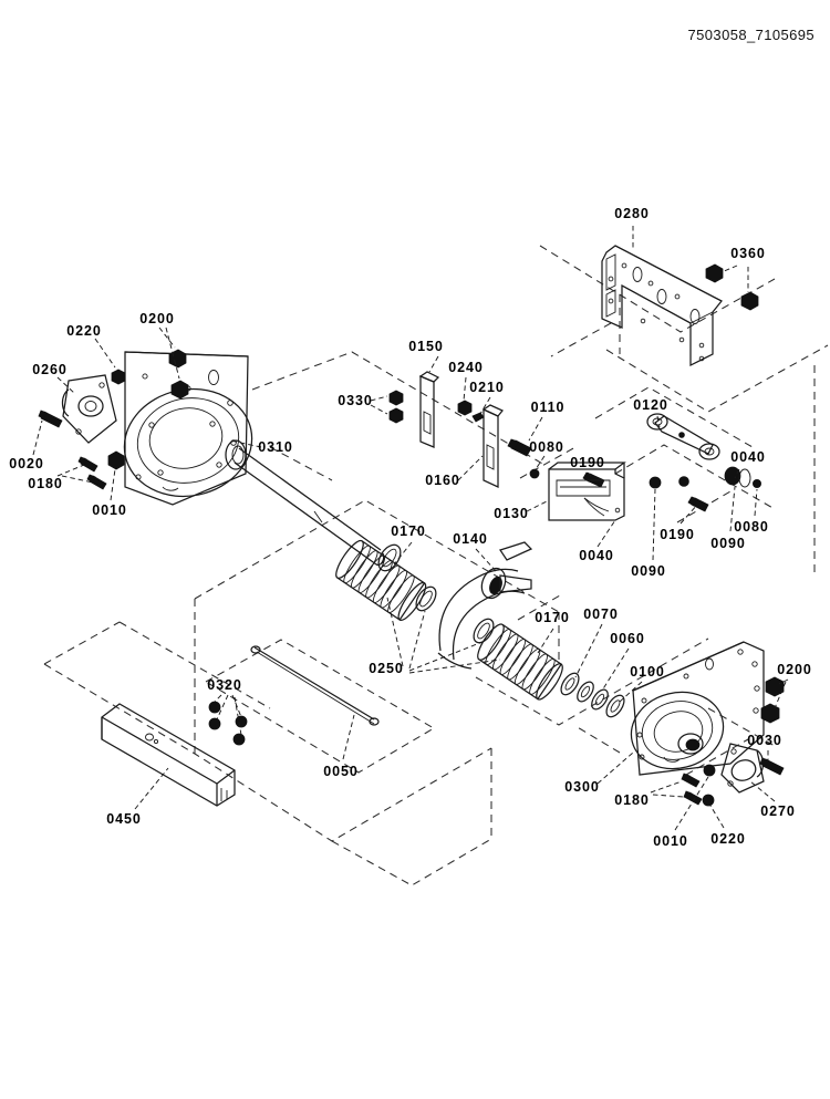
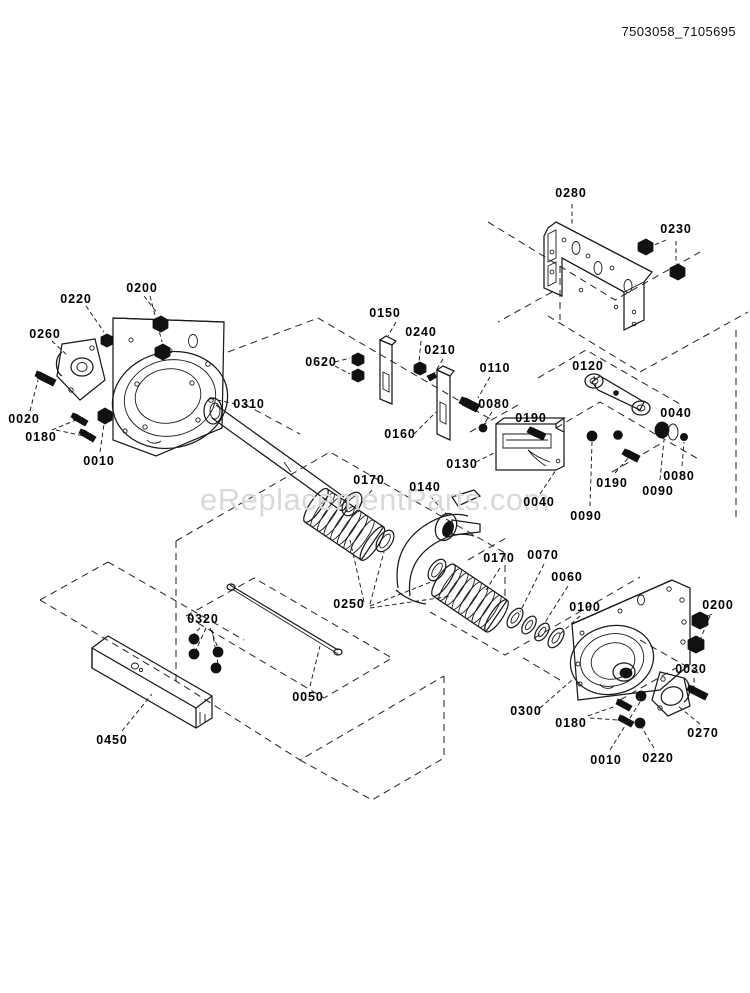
  7503058_7105695
+ eReplacementParts.com
  0220
  0200
  0260
  0020
  0180
  0010
  0310
  0150
- 0330
+ 0620
  0240
  0210
  0160
  0110
  0080
  0190
  0130
  0040
  0280
- 0360
+ 0230
  0120
  0040
  0080
  0090
  0190
  0090
  0170
  0140
  0250
  0170
  0070
  0060
  0100
  0320
  0050
  0450
  0200
  0030
  0300
  0180
  0270
  0010
  0220
